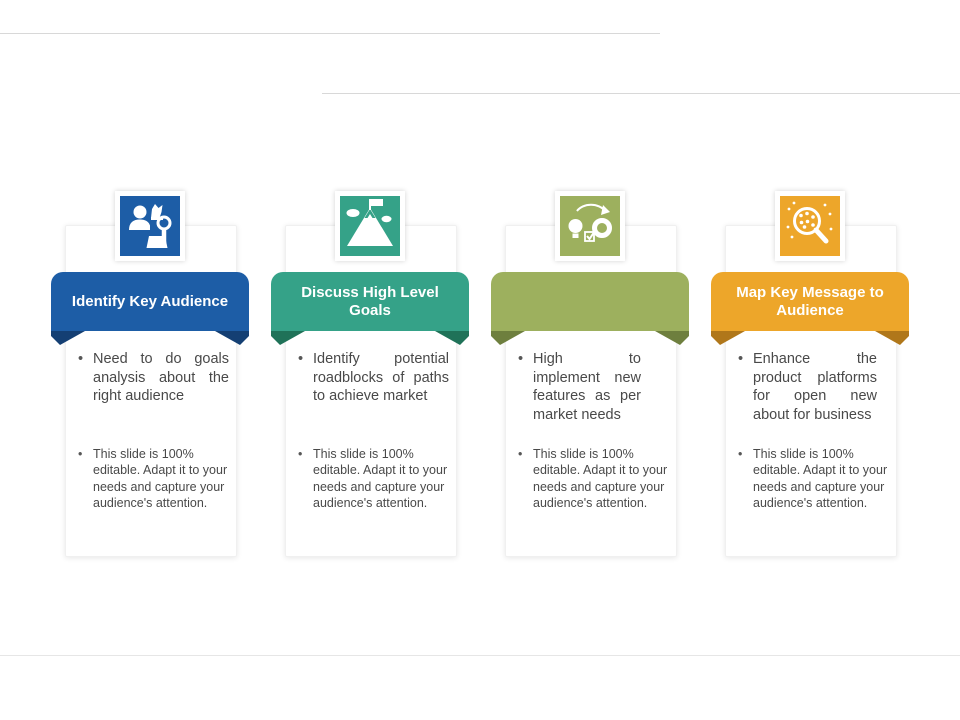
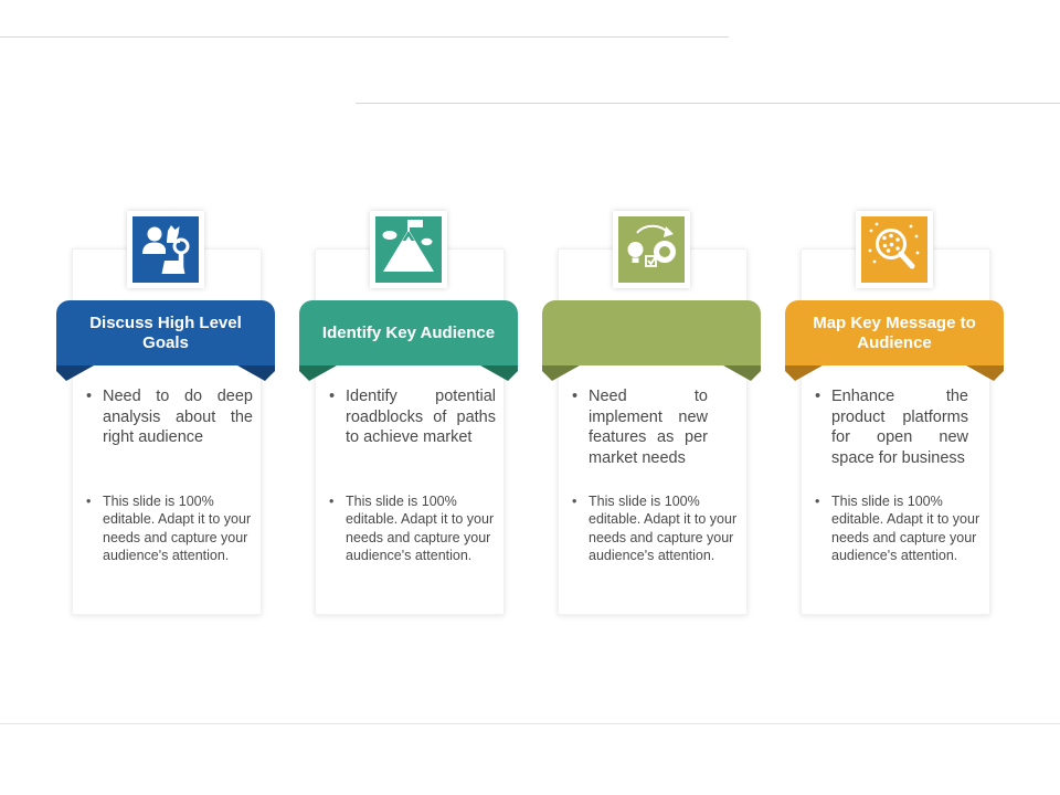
- Identify Key Audience
+ Discuss High Level Goals
  •
- Need to do goals analysis about the right audience
+ Need to do deep analysis about the right audience
  •
  This slide is 100% editable. Adapt it to your needs and capture your audience's attention.
- Discuss High Level Goals
+ Identify Key Audience
  •
  Identify potential roadblocks of paths to achieve market
  •
  This slide is 100% editable. Adapt it to your needs and capture your audience's attention.
  •
- High to implement new features as per market needs
+ Need to implement new features as per market needs
  •
  This slide is 100% editable. Adapt it to your needs and capture your audience's attention.
  Map Key Message to Audience
  •
- Enhance the product platforms for open new about for business
+ Enhance the product platforms for open new space for business
  •
  This slide is 100% editable. Adapt it to your needs and capture your audience's attention.
